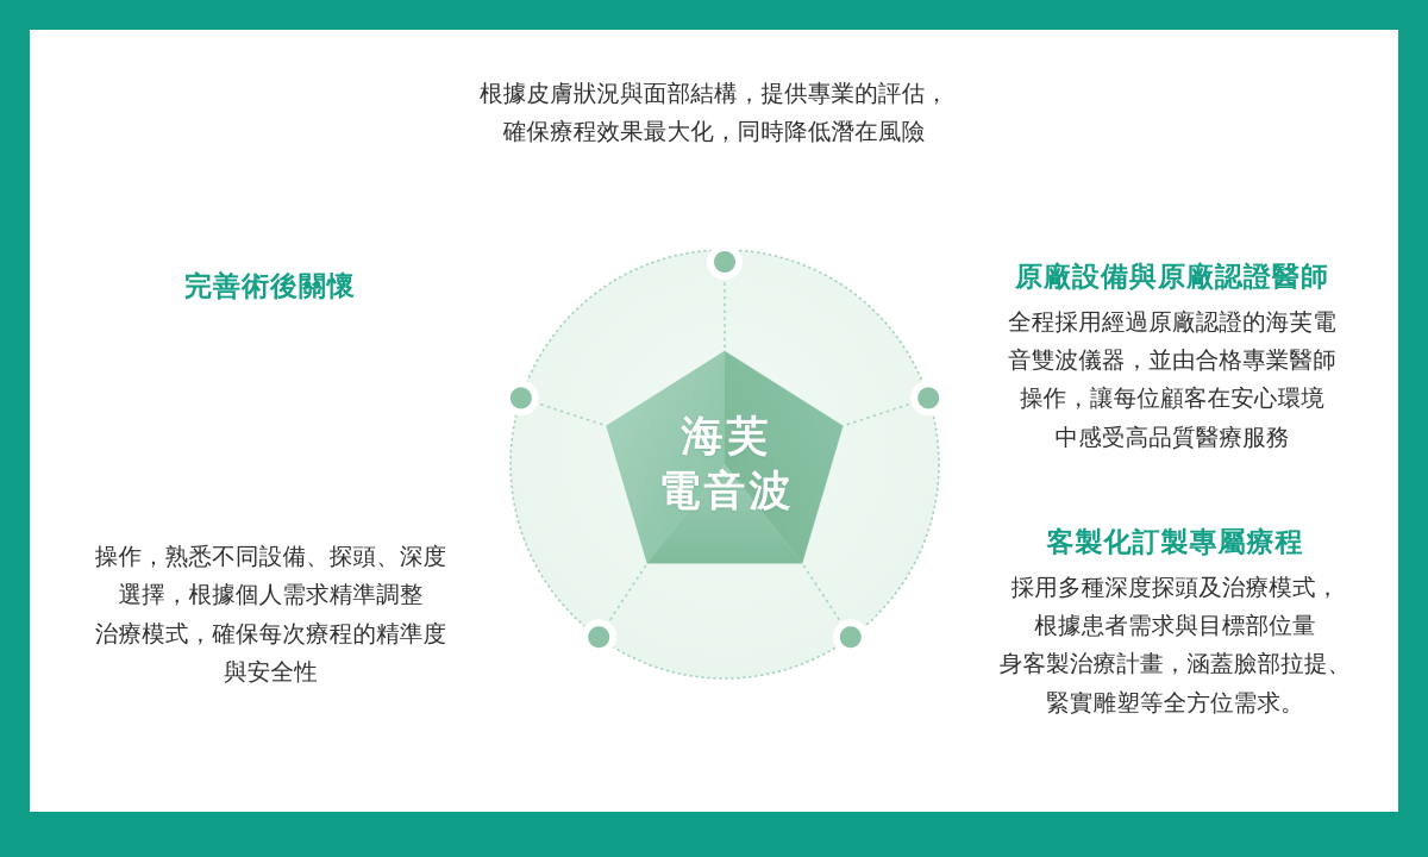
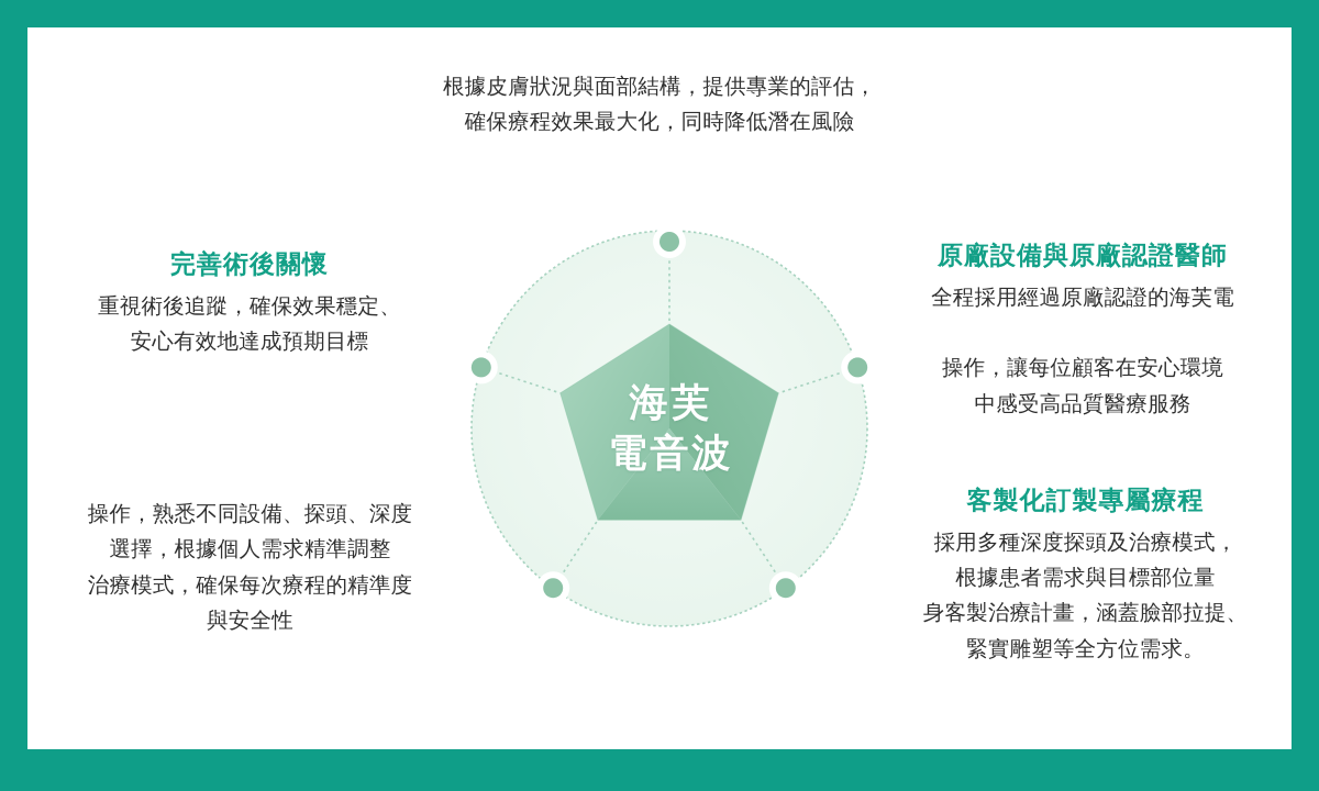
  海芙
  電音波
  根據皮膚狀況與面部結構，提供專業的評估，
  確保療程效果最大化，同時降低潛在風險
  完善術後關懷
+ 重視術後追蹤，確保效果穩定、
+ 安心有效地達成預期目標
  原廠設備與原廠認證醫師
  全程採用經過原廠認證的海芙電
- 音雙波儀器，並由合格專業醫師
  操作，讓每位顧客在安心環境
  中感受高品質醫療服務
  操作，熟悉不同設備、探頭、深度
  選擇，根據個人需求精準調整
  治療模式，確保每次療程的精準度
  與安全性
  客製化訂製專屬療程
  採用多種深度探頭及治療模式，
  根據患者需求與目標部位量
  身客製治療計畫，涵蓋臉部拉提、
  緊實雕塑等全方位需求。
